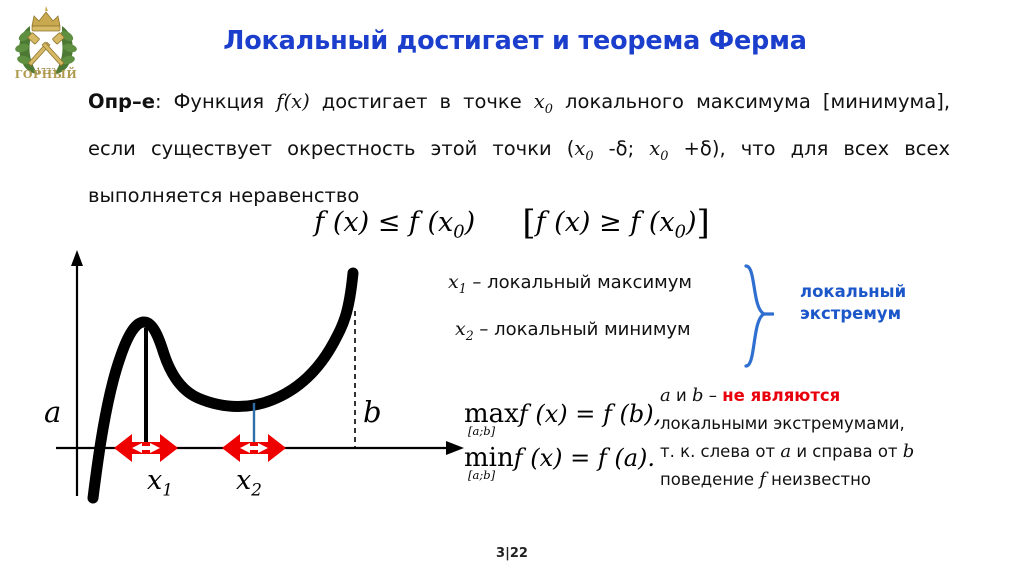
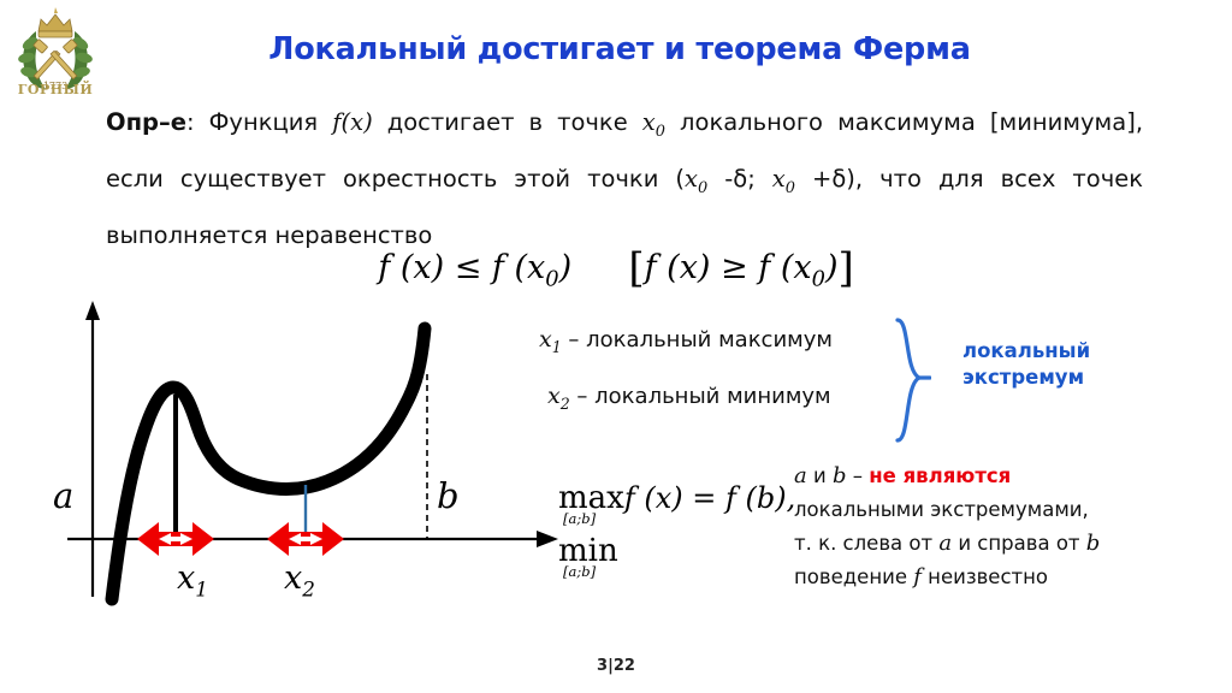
  1773
  ГОРНЫЙ
  Локальный достигает и теорема Ферма
- Опр–е: Функция f(x) достигает в точке x0 локального максимума [минимума], если существует окрестность этой точки (x0 -δ; x0 +δ), что для всех всех выполняется неравенство
+ Опр–е: Функция f(x) достигает в точке x0 локального максимума [минимума], если существует окрестность этой точки (x0 -δ; x0 +δ), что для всех точек выполняется неравенство
  f (x) ≤ f (x0) [f (x) ≥ f (x0)]
  a
  b
  x1
  x2
  x1 – локальный максимум
  x2 – локальный минимум
  локальный
  экстремум
  max
  [a;b]
  f (x) = f (b),
  min
  [a;b]
- f (x) = f (a).
  a и b – не являются
  локальными экстремумами,
  т. к. слева от a и справа от b
  поведение f неизвестно
  3|22
